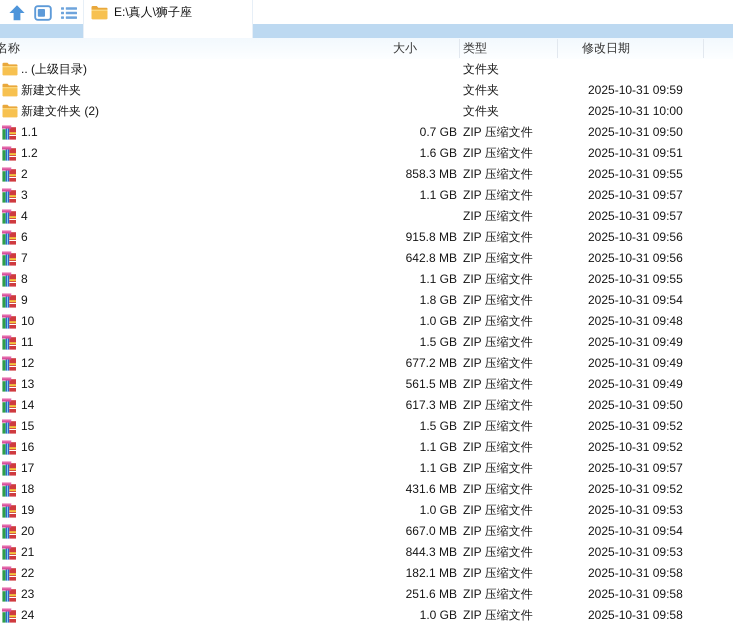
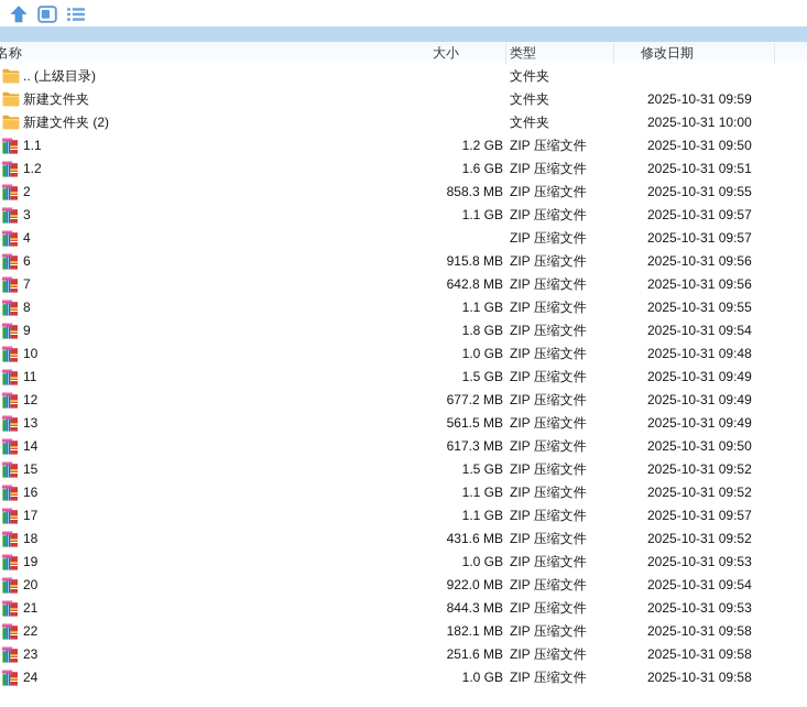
- E:\真人\狮子座
  名称
  大小
  类型
  修改日期
  .. (上级目录)
  文件夹
  新建文件夹
  文件夹
  2025-10-31 09:59
  新建文件夹 (2)
  文件夹
  2025-10-31 10:00
  1.1
- 0.7 GB
+ 1.2 GB
  ZIP 压缩文件
  2025-10-31 09:50
  1.2
  1.6 GB
  ZIP 压缩文件
  2025-10-31 09:51
  2
  858.3 MB
  ZIP 压缩文件
  2025-10-31 09:55
  3
  1.1 GB
  ZIP 压缩文件
  2025-10-31 09:57
  4
  ZIP 压缩文件
  2025-10-31 09:57
  6
  915.8 MB
  ZIP 压缩文件
  2025-10-31 09:56
  7
  642.8 MB
  ZIP 压缩文件
  2025-10-31 09:56
  8
  1.1 GB
  ZIP 压缩文件
  2025-10-31 09:55
  9
  1.8 GB
  ZIP 压缩文件
  2025-10-31 09:54
  10
  1.0 GB
  ZIP 压缩文件
  2025-10-31 09:48
  11
  1.5 GB
  ZIP 压缩文件
  2025-10-31 09:49
  12
  677.2 MB
  ZIP 压缩文件
  2025-10-31 09:49
  13
  561.5 MB
  ZIP 压缩文件
  2025-10-31 09:49
  14
  617.3 MB
  ZIP 压缩文件
  2025-10-31 09:50
  15
  1.5 GB
  ZIP 压缩文件
  2025-10-31 09:52
  16
  1.1 GB
  ZIP 压缩文件
  2025-10-31 09:52
  17
  1.1 GB
  ZIP 压缩文件
  2025-10-31 09:57
  18
  431.6 MB
  ZIP 压缩文件
  2025-10-31 09:52
  19
  1.0 GB
  ZIP 压缩文件
  2025-10-31 09:53
  20
- 667.0 MB
+ 922.0 MB
  ZIP 压缩文件
  2025-10-31 09:54
  21
  844.3 MB
  ZIP 压缩文件
  2025-10-31 09:53
  22
  182.1 MB
  ZIP 压缩文件
  2025-10-31 09:58
  23
  251.6 MB
  ZIP 压缩文件
  2025-10-31 09:58
  24
  1.0 GB
  ZIP 压缩文件
  2025-10-31 09:58
